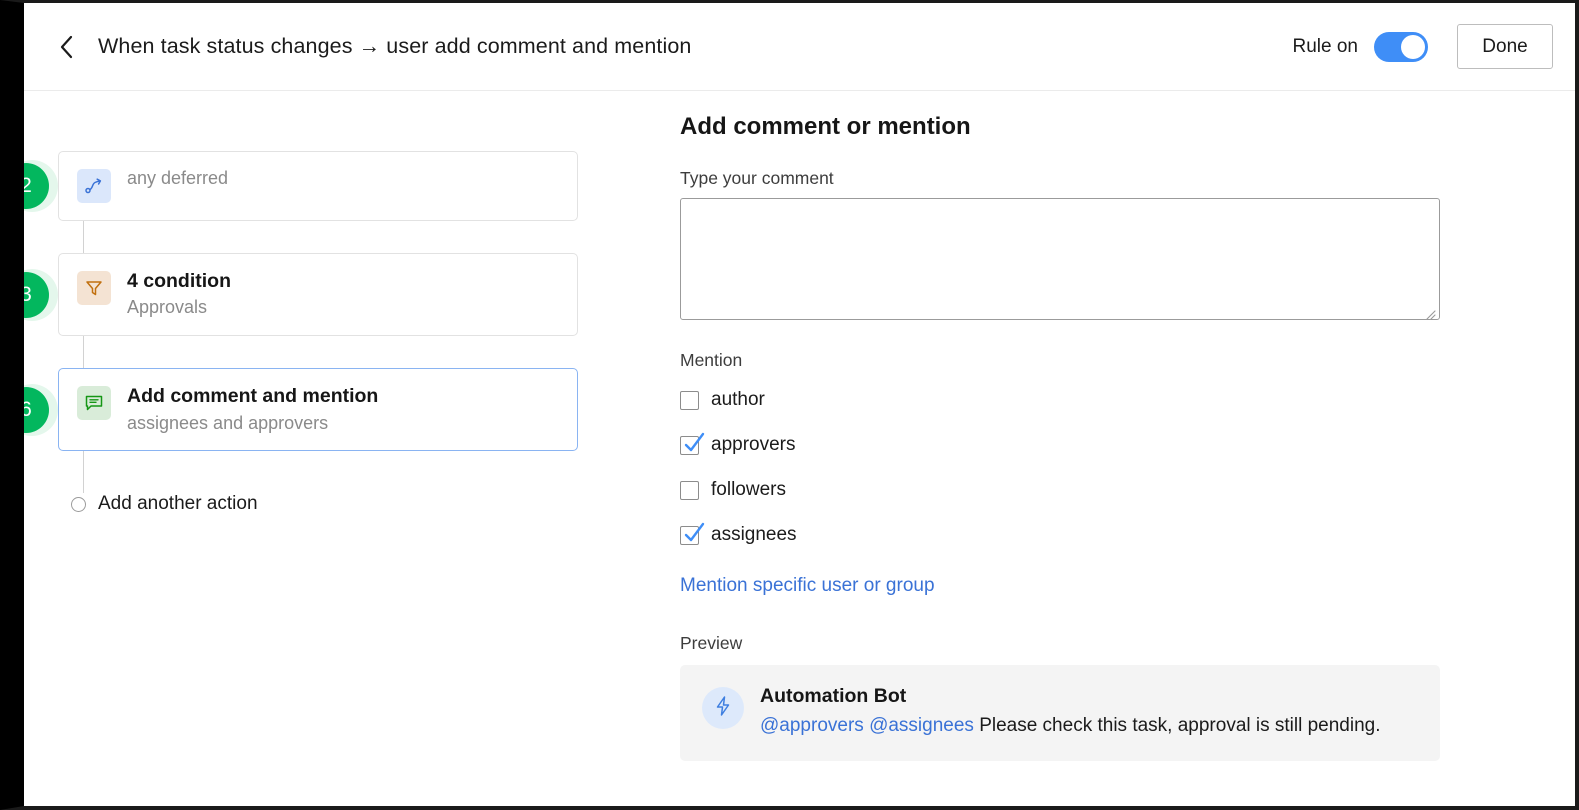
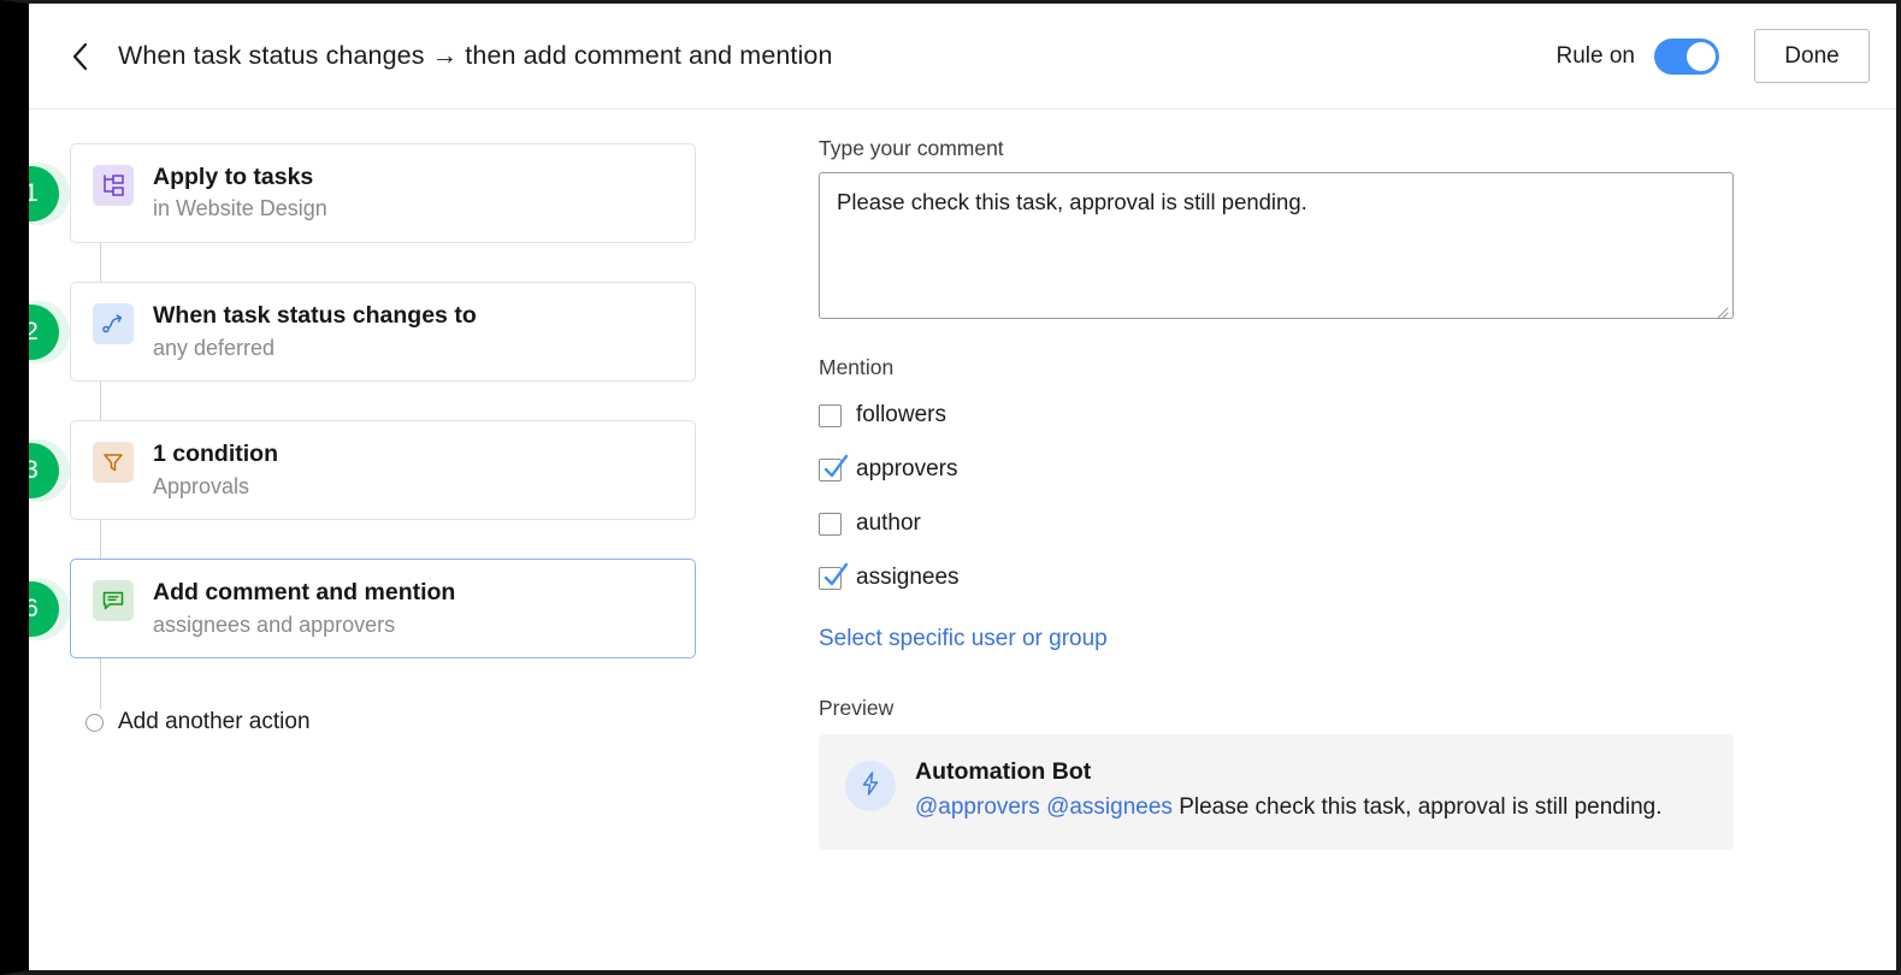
- When task status changes → user add comment and mention
+ When task status changes → then add comment and mention
  Rule on
  Done
+ 1
+ Apply to tasks
+ in Website Design
  2
+ When task status changes to
  any deferred
  3
- 4 condition
+ 1 condition
  Approvals
  6
  Add comment and mention
  assignees and approvers
  Add another action
- Add comment or mention
  Type your comment
+ Please check this task, approval is still pending.
  Mention
- author
+ followers
  approvers
- followers
+ author
  assignees
- Mention specific user or group
+ Select specific user or group
  Preview
  Automation Bot
  @approvers @assignees Please check this task, approval is still pending.
